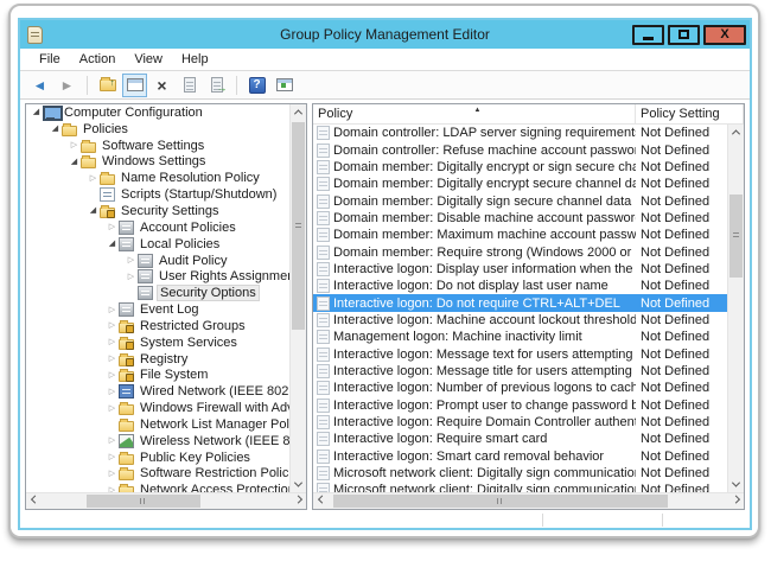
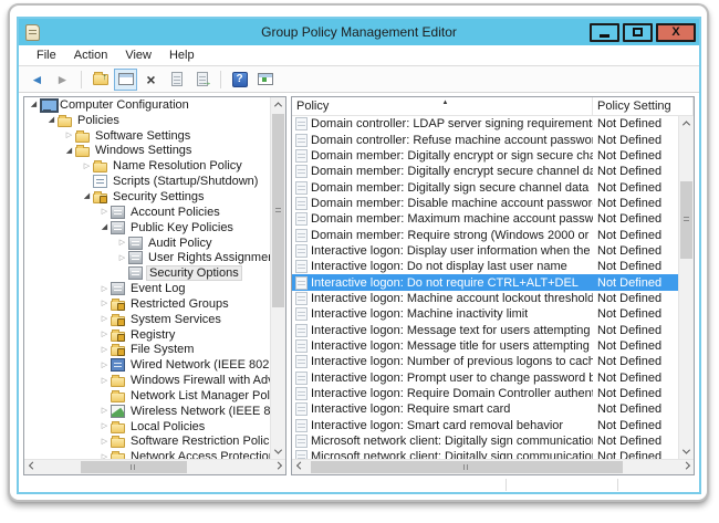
  Group Policy Management Editor
  X
  File
  Action
  View
  Help
  ◄
  ►
  ×
  ?
  Computer Configuration
  Policies
  Software Settings
  Windows Settings
  Name Resolution Policy
  Scripts (Startup/Shutdown)
  Security Settings
  Account Policies
- Local Policies
+ Public Key Policies
  Audit Policy
  User Rights Assignme
  Security Options
  Event Log
  Restricted Groups
  System Services
  Registry
  File System
  Wired Network (IEEE 802
  Windows Firewall with Ad
  Network List Manager Pol
  Wireless Network (IEEE 8
- Public Key Policies
+ Local Policies
  Software Restriction Polic
  Network Access Protectio
  Policy
  Policy Setting
  Domain controller: LDAP server signing requirement
  Not Defined
  Domain controller: Refuse machine account passwo
  Not Defined
  Domain member: Digitally encrypt or sign secure cha
  Not Defined
  Domain member: Digitally encrypt secure channel da
  Not Defined
  Domain member: Digitally sign secure channel data
  Not Defined
  Domain member: Disable machine account passwor
  Not Defined
  Domain member: Maximum machine account passw
  Not Defined
  Domain member: Require strong (Windows 2000 or
  Not Defined
  Interactive logon: Display user information when the
  Not Defined
  Interactive logon: Do not display last user name
  Not Defined
  Interactive logon: Do not require CTRL+ALT+DEL
  Not Defined
  Interactive logon: Machine account lockout threshold
  Not Defined
- Management logon: Machine inactivity limit
+ Interactive logon: Machine inactivity limit
  Not Defined
  Interactive logon: Message text for users attempting
  Not Defined
  Interactive logon: Message title for users attempting
  Not Defined
  Interactive logon: Number of previous logons to cach
  Not Defined
  Interactive logon: Prompt user to change password b
  Not Defined
  Interactive logon: Require Domain Controller authen
  Not Defined
  Interactive logon: Require smart card
  Not Defined
  Interactive logon: Smart card removal behavior
  Not Defined
  Microsoft network client: Digitally sign communicatio
  Not Defined
  Microsoft network client: Digitally sign communicatio
  Not Defined
